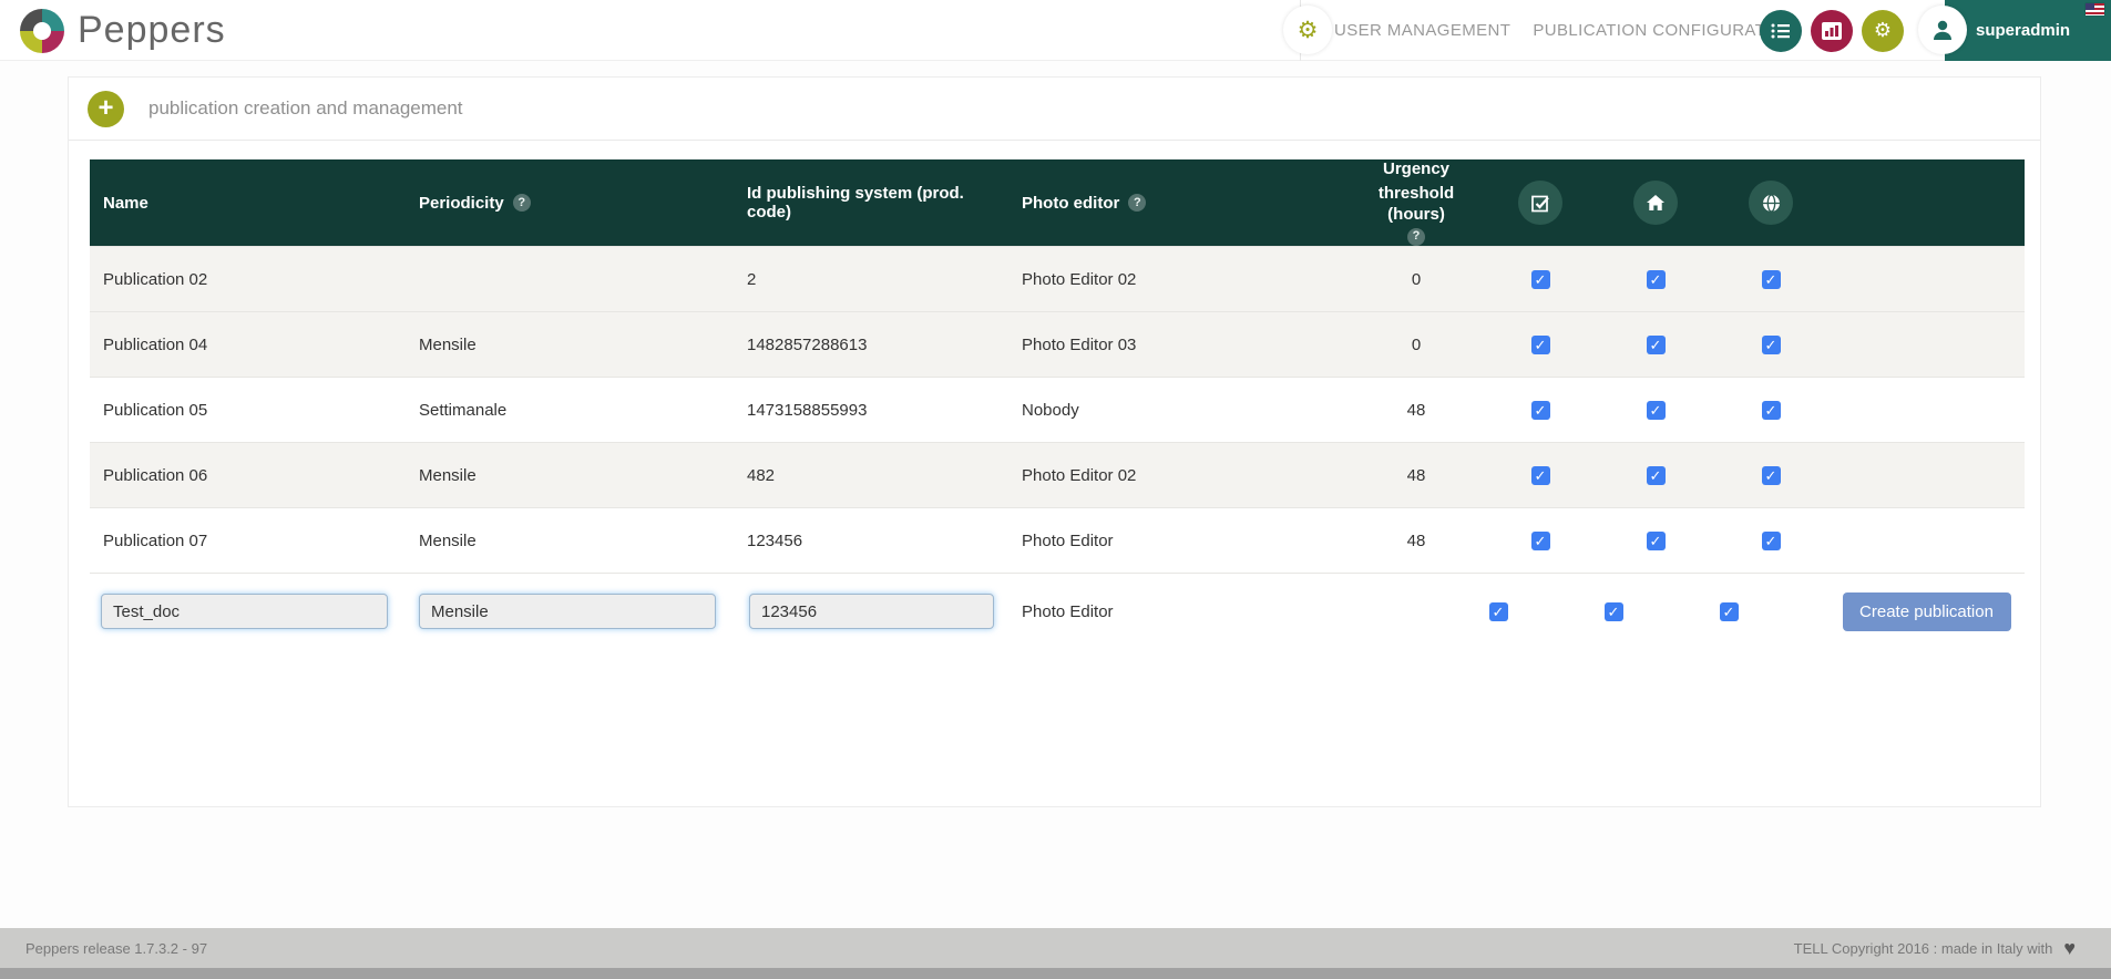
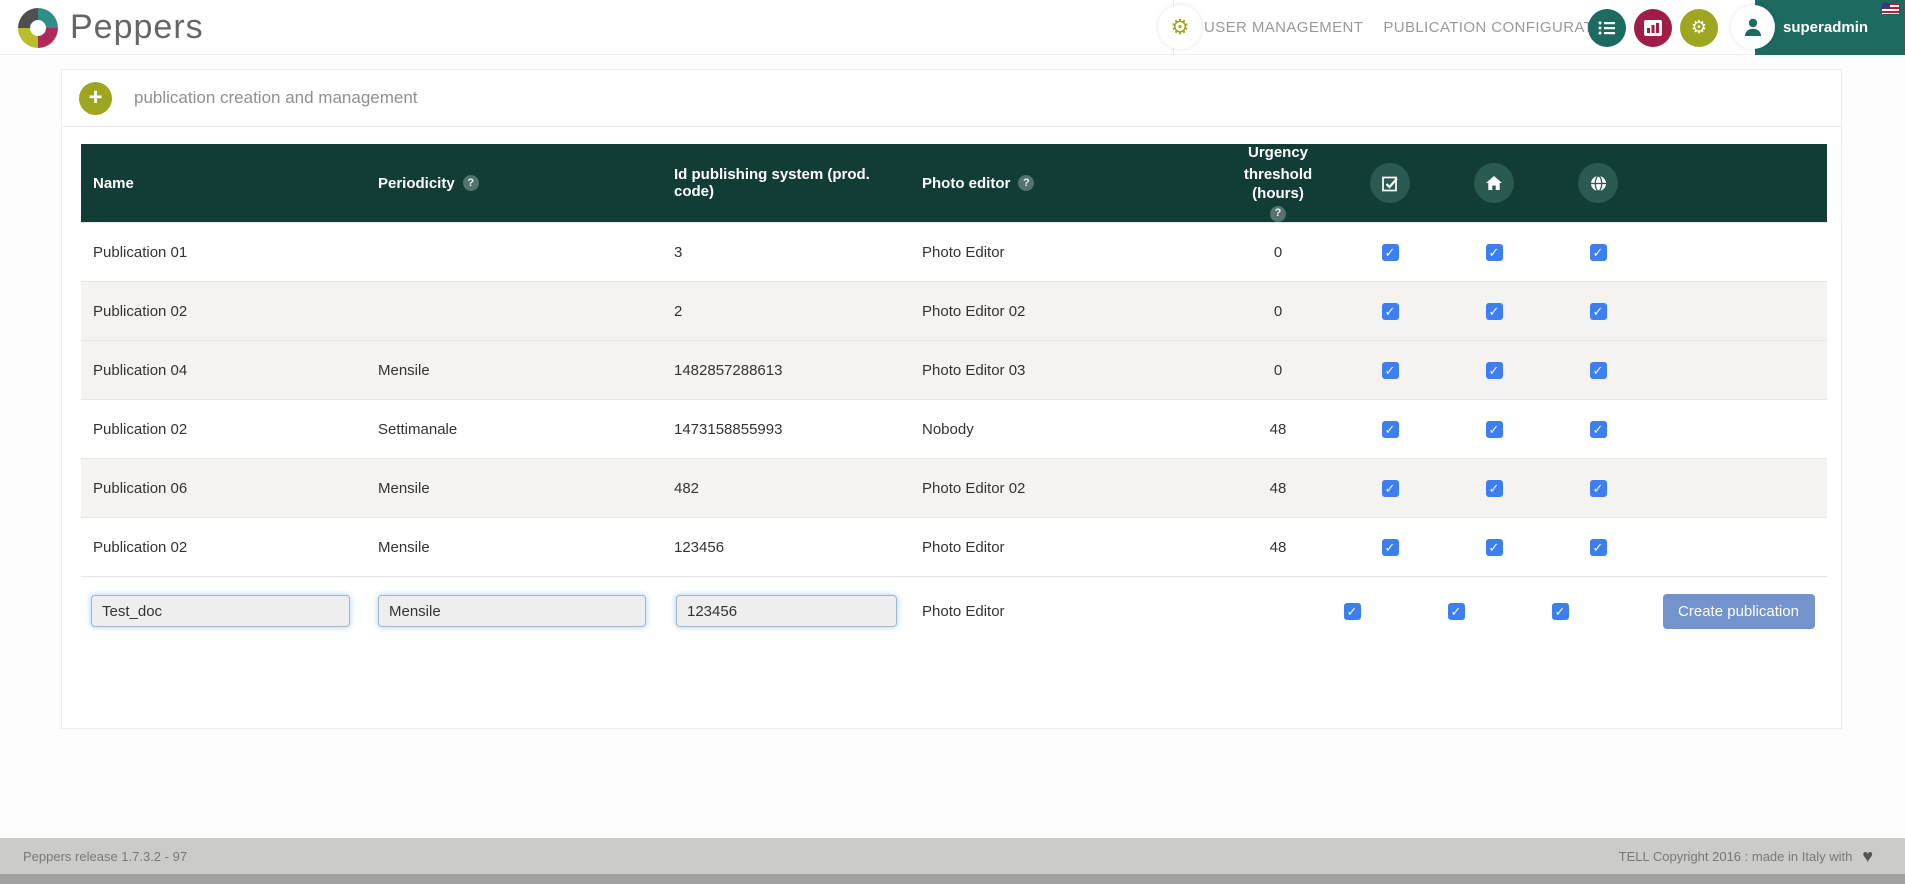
  Peppers
  ⚙
  USER MANAGEMENT
  PUBLICATION CONFIGURA
  ⚙
  superadmin
  +
  publication creation and management
  Name	Periodicity ?	Id publishing system (prod. code)	Photo editor ?	Urgency threshold (hours) ?
+ Publication 01		3	Photo Editor	0	✓	✓	✓
  Publication 02		2	Photo Editor 02	0	✓	✓	✓
  Publication 04	Mensile	1482857288613	Photo Editor 03	0	✓	✓	✓
- Publication 05	Settimanale	1473158855993	Nobody	48	✓	✓	✓
+ Publication 02	Settimanale	1473158855993	Nobody	48	✓	✓	✓
  Publication 06	Mensile	482	Photo Editor 02	48	✓	✓	✓
- Publication 07	Mensile	123456	Photo Editor	48	✓	✓	✓
+ Publication 02	Mensile	123456	Photo Editor	48	✓	✓	✓
  Test_doc	Mensile	123456	Photo Editor		✓	✓	✓	Create publication
  Peppers release 1.7.3.2 - 97
  TELL Copyright 2016 : made in Italy with
  ♥
